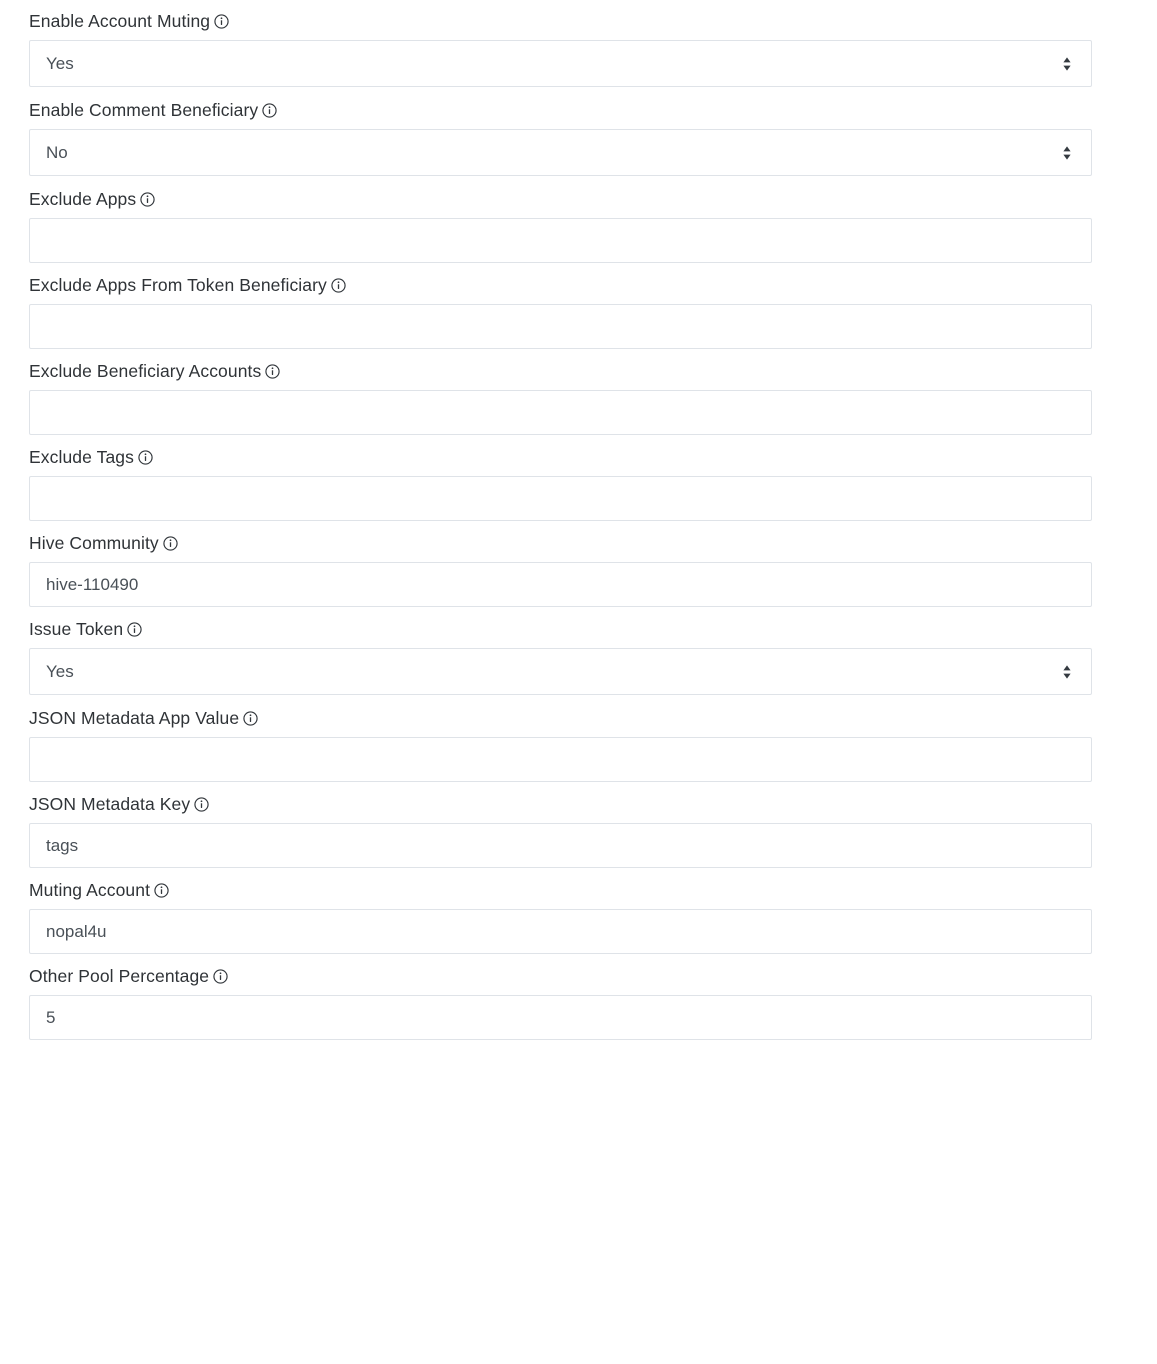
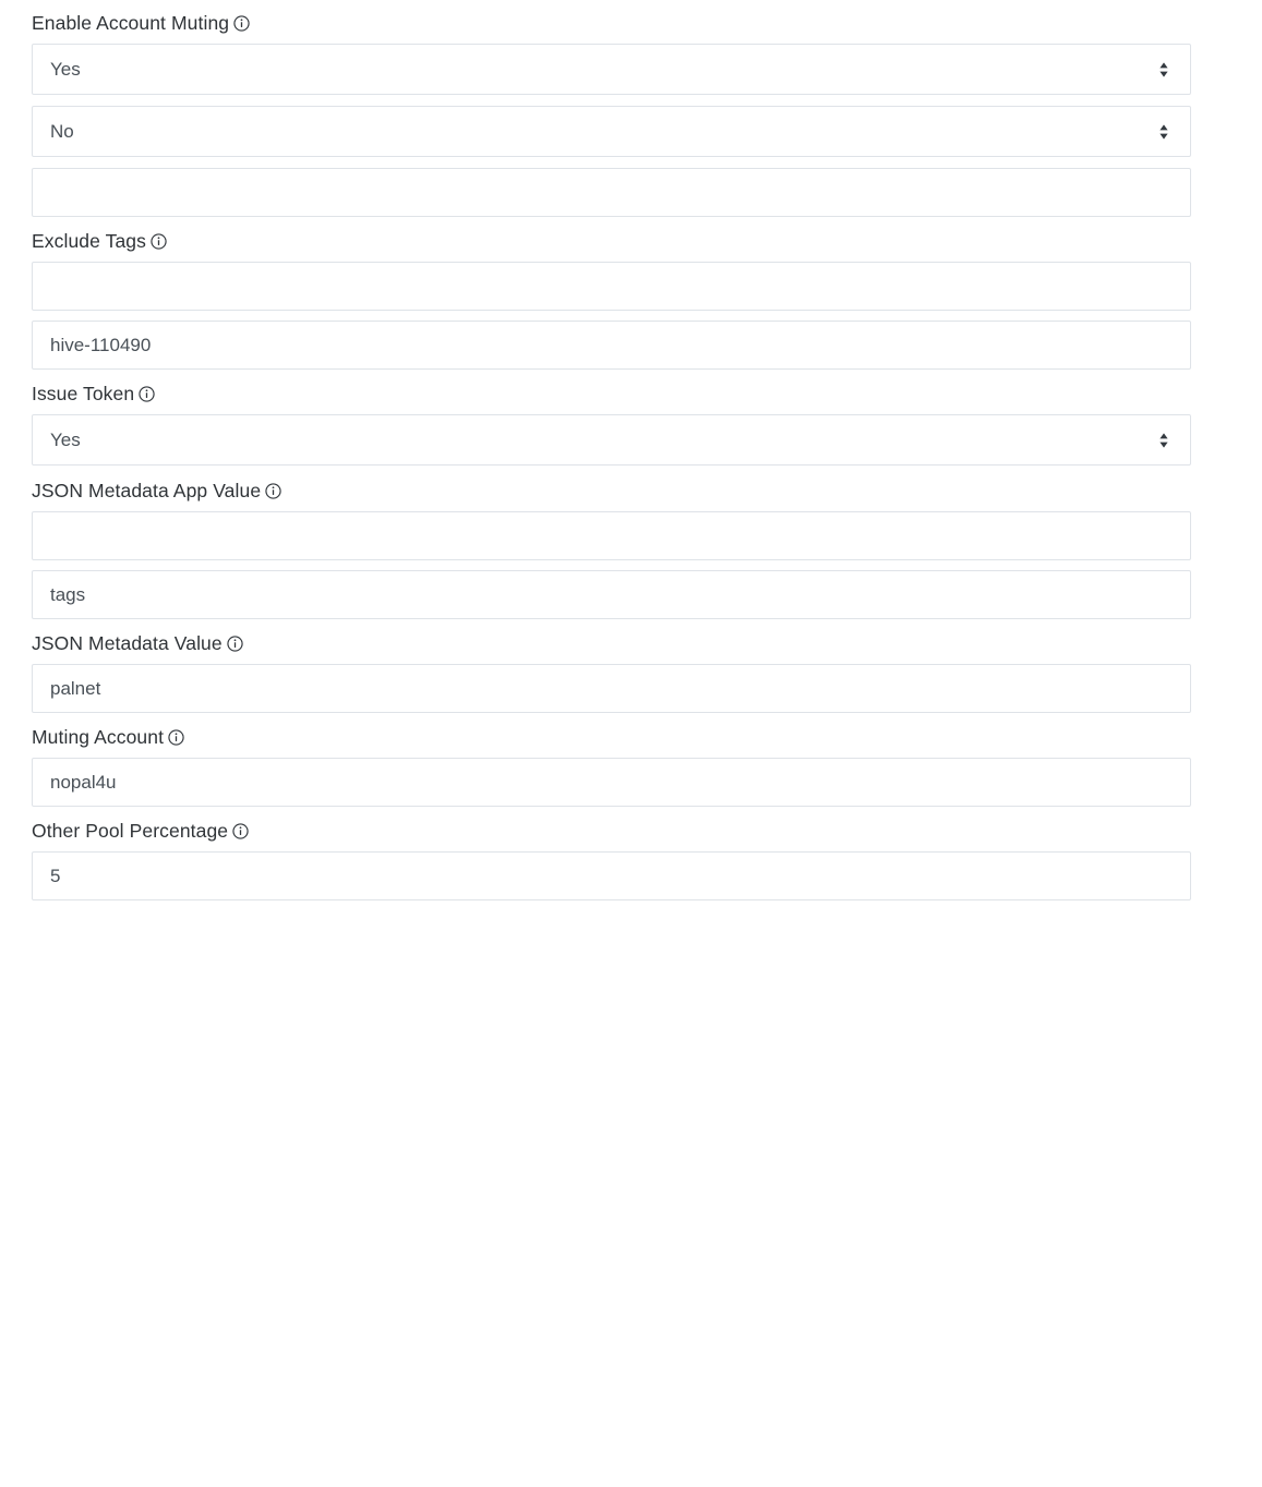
  Enable Account Muting
  Yes
- Enable Comment Beneficiary
  No
- Exclude Apps
- Exclude Apps From Token Beneficiary
- Exclude Beneficiary Accounts
  Exclude Tags
- Hive Community
  hive-110490
  Issue Token
  Yes
  JSON Metadata App Value
- JSON Metadata Key
  tags
+ JSON Metadata Value
+ palnet
  Muting Account
  nopal4u
  Other Pool Percentage
  5
